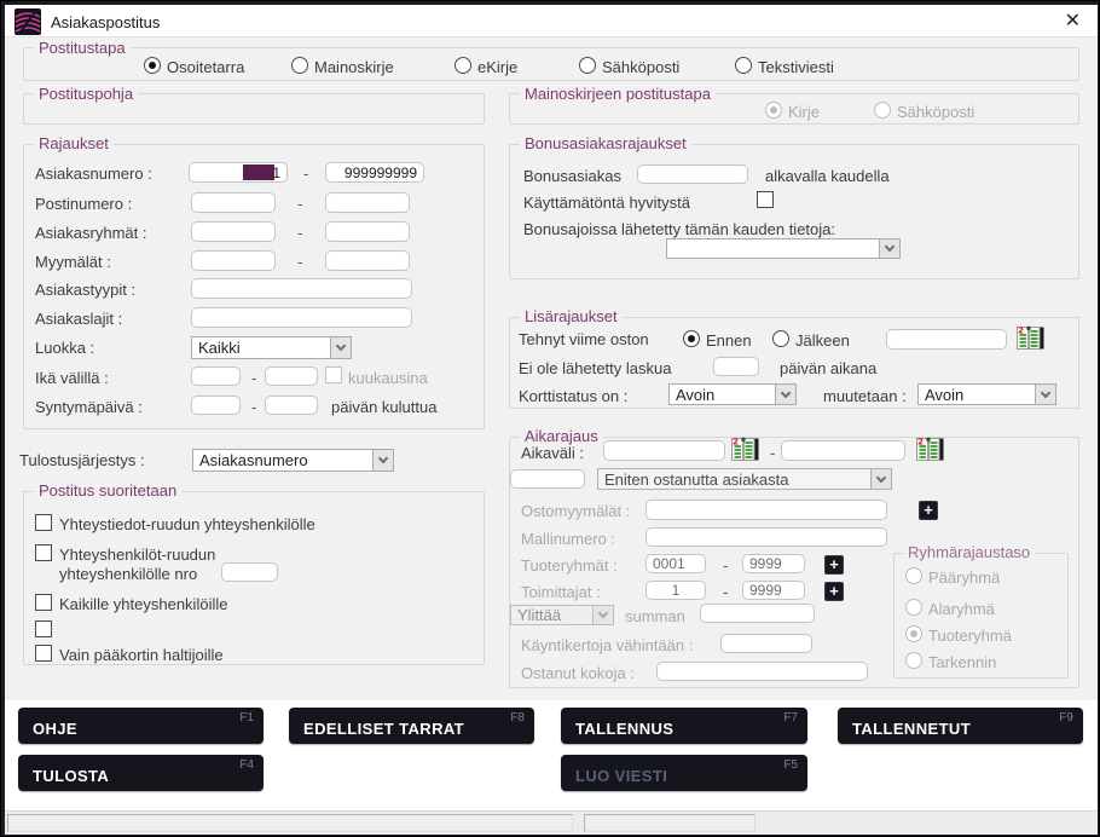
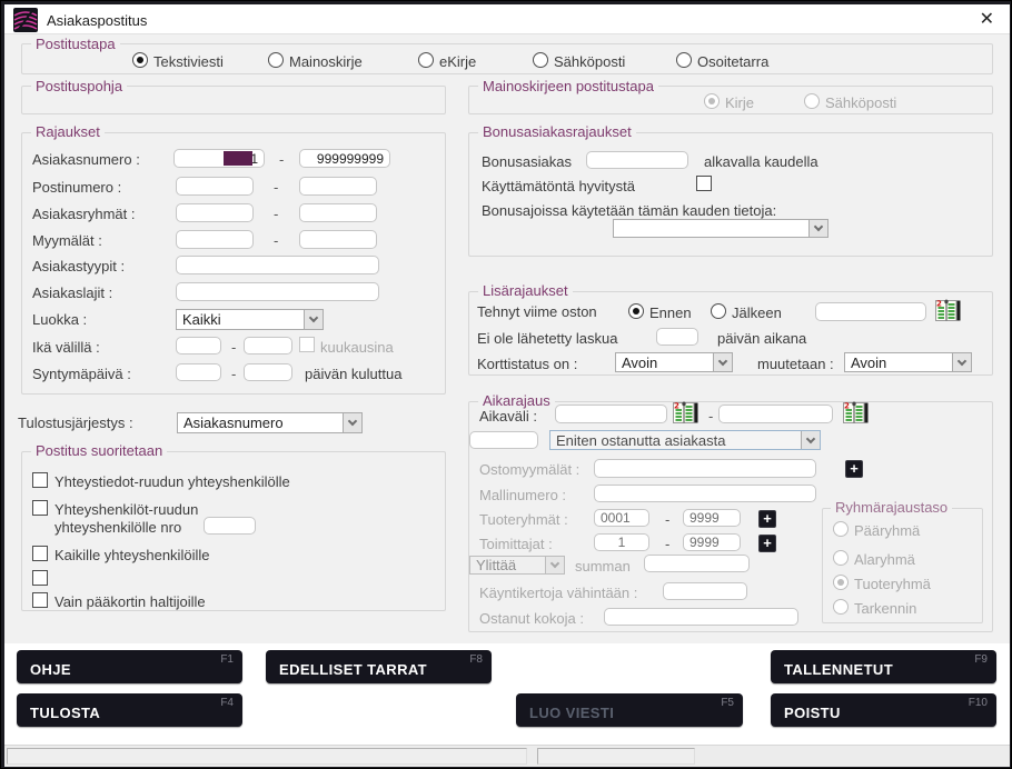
  Asiakaspostitus
  ✕
  Postitustapa
- Osoitetarra
+ Tekstiviesti
  Mainoskirje
  eKirje
  Sähköposti
- Tekstiviesti
+ Osoitetarra
  Postituspohja
  Mainoskirjeen postitustapa
  Kirje
  Sähköposti
  Rajaukset
  Asiakasnumero :
  1
  -
  999999999
  Postinumero :
  -
  Asiakasryhmät :
  -
  Myymälät :
  -
  Asiakastyypit :
  Asiakaslajit :
  Luokka :
  Kaikki
  Ikä välillä :
  -
  kuukausina
  Syntymäpäivä :
  -
  päivän kuluttua
  Tulostusjärjestys :
  Asiakasnumero
  Postitus suoritetaan
  Yhteystiedot-ruudun yhteyshenkilölle
  Yhteyshenkilöt-ruudun
  yhteyshenkilölle nro
  Kaikille yhteyshenkilöille
  Vain pääkortin haltijoille
  Bonusasiakasrajaukset
  Bonusasiakas
  alkavalla kaudella
  Käyttämätöntä hyvitystä
- Bonusajoissa lähetetty tämän kauden tietoja:
+ Bonusajoissa käytetään tämän kauden tietoja:
  Lisärajaukset
  Tehnyt viime oston
  Ennen
  Jälkeen
  2
  Ei ole lähetetty laskua
  päivän aikana
  Korttistatus on :
  Avoin
  muutetaan :
  Avoin
  Aikarajaus
  Aikaväli :
  2
  -
  2
  Eniten ostanutta asiakasta
  Ostomyymälät :
  +
  Mallinumero :
  Tuoteryhmät :
  0001
  -
  9999
  +
  Toimittajat :
  1
  -
  9999
  +
  Ylittää
  summan
  Käyntikertoja vähintään :
  Ostanut kokoja :
  Ryhmärajaustaso
  Pääryhmä
  Alaryhmä
  Tuoteryhmä
  Tarkennin
  F1
  OHJE
  F8
  EDELLISET TARRAT
- F7
- TALLENNUS
  F9
  TALLENNETUT
  F4
  TULOSTA
  F5
  LUO VIESTI
+ F10
+ POISTU
